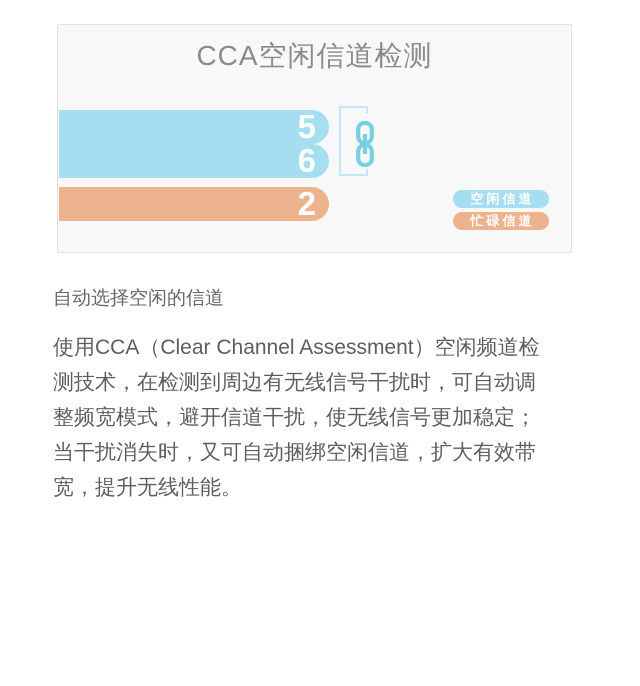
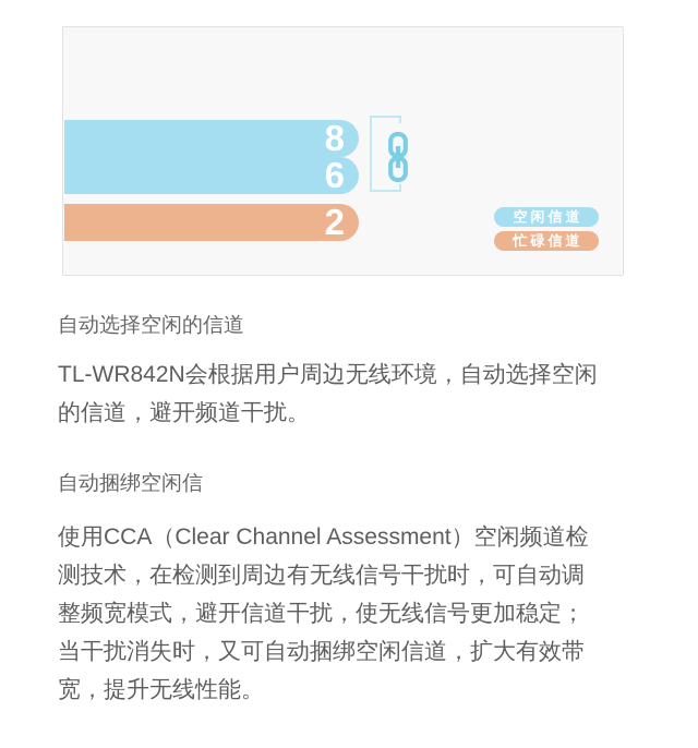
- CCA空闲信道检测
- 5
+ 8
  6
  2
  空闲信道
  忙碌信道
  自动选择空闲的信道
+ TL-WR842N会根据用户周边无线环境，自动选择空闲
+ 的信道，避开频道干扰。
+ 自动捆绑空闲信
  使用CCA（Clear Channel Assessment）空闲频道检
  测技术，在检测到周边有无线信号干扰时，可自动调
  整频宽模式，避开信道干扰，使无线信号更加稳定；
  当干扰消失时，又可自动捆绑空闲信道，扩大有效带
  宽，提升无线性能。
